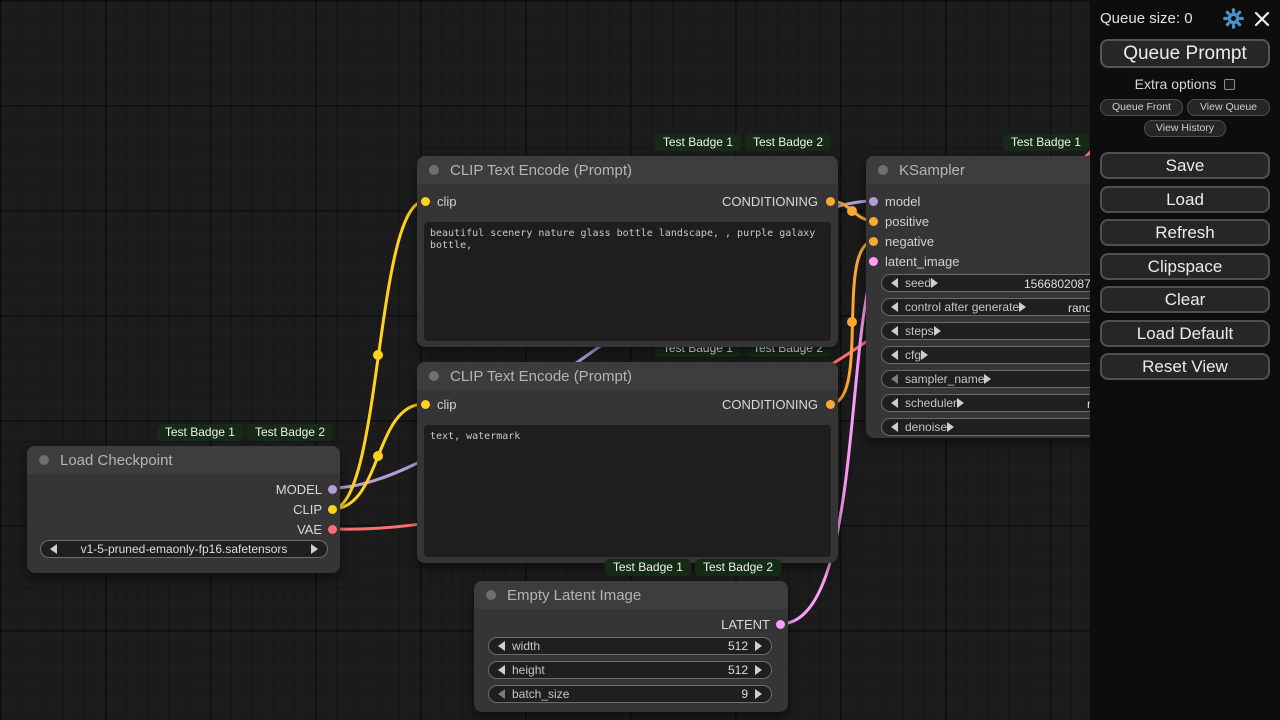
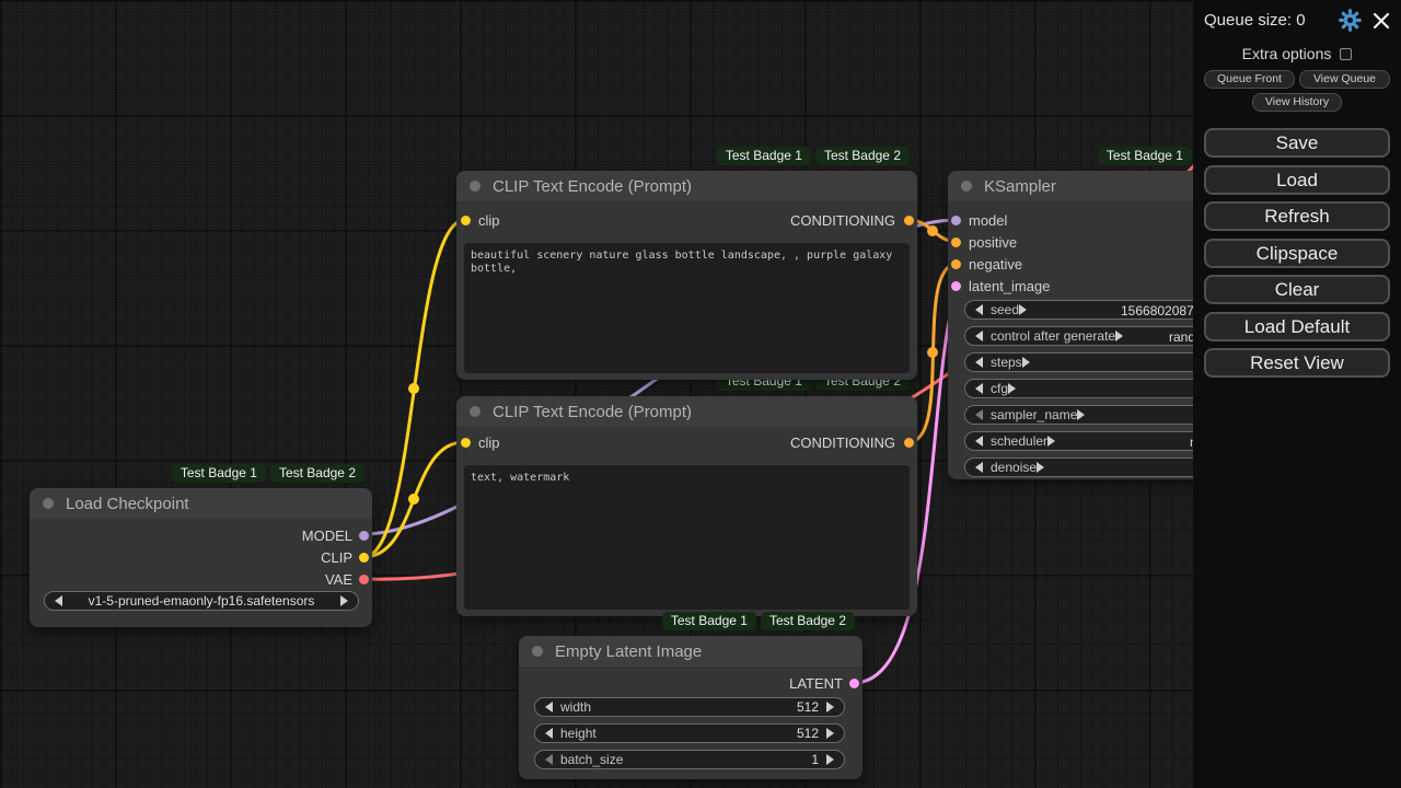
  Test Badge 1
  Test Badge 2
  Load Checkpoint
  MODEL
  CLIP
  VAE
  v1-5-pruned-emaonly-fp16.safetensors
  Test Badge 1
  Test Badge 2
  CLIP Text Encode (Prompt)
  clip
  CONDITIONING
  text, watermark
  Test Badge 1
  Test Badge 2
  CLIP Text Encode (Prompt)
  clip
  CONDITIONING
  beautiful scenery nature glass bottle landscape, , purple galaxy bottle,
  Test Badge 1
  Test Badge 2
  Empty Latent Image
  LATENT
  width
  512
  height
  512
  batch_size
- 9
+ 1
  Test Badge 1
  KSampler
  model
  positive
  negative
  latent_image
  seed
  1566802087
  control after generate
  steps
  cfg
  sampler_name
  scheduler
  denoise
  Queue size: 0
- Queue Prompt
  Extra options
  Queue Front
  View Queue
  View History
  Save
  Load
  Refresh
  Clipspace
  Clear
  Load Default
  Reset View
